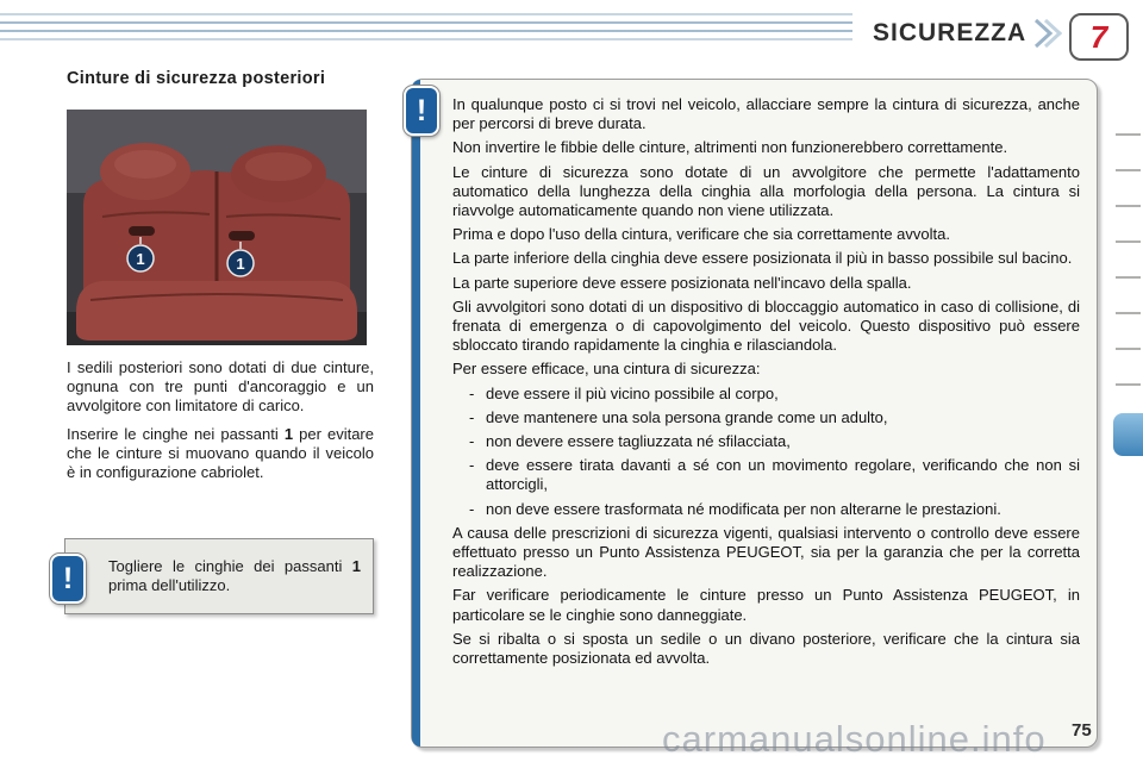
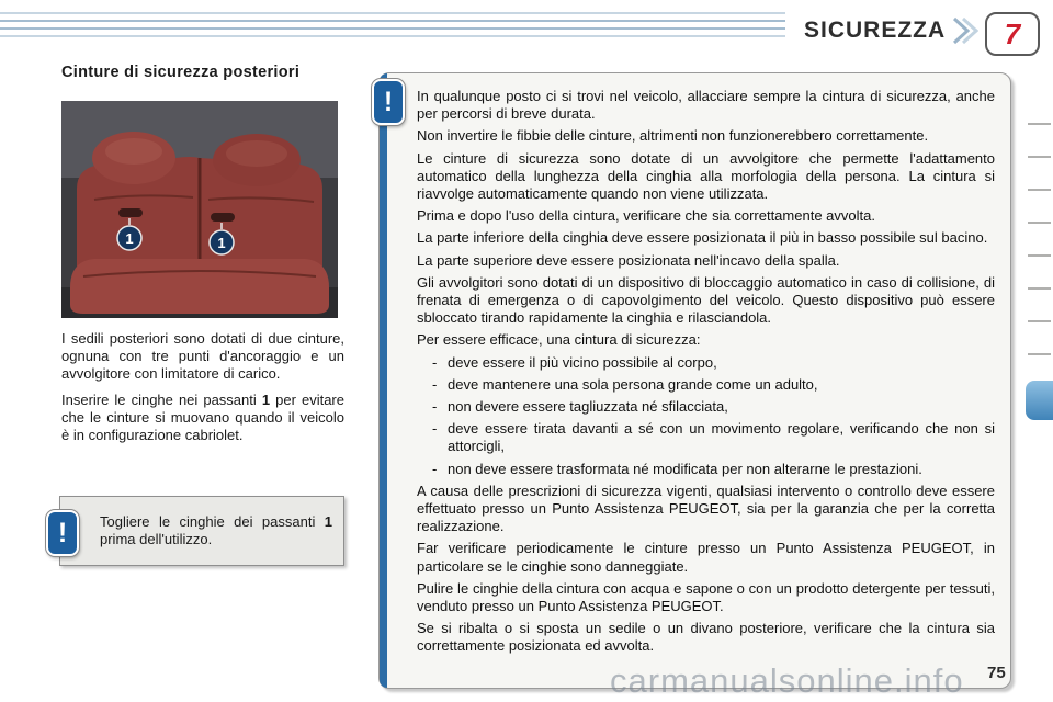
  SICUREZZA
  7
  Cinture di sicurezza posteriori
  1
  1
  I sedili posteriori sono dotati di due cinture, ognuna con tre punti d'ancoraggio e un avvolgitore con limitatore di carico.
  Inserire le cinghe nei passanti 1 per evitare che le cinture si muovano quando il veicolo è in configurazione cabriolet.
  Togliere le cinghie dei passanti 1 prima dell'utilizzo.
  !
  In qualunque posto ci si trovi nel veicolo, allacciare sempre la cintura di sicurezza, anche per percorsi di breve durata.
  Non invertire le fibbie delle cinture, altrimenti non funzionerebbero correttamente.
  Le cinture di sicurezza sono dotate di un avvolgitore che permette l'adattamento automatico della lunghezza della cinghia alla morfologia della persona. La cintura si riavvolge automaticamente quando non viene utilizzata.
  Prima e dopo l'uso della cintura, verificare che sia correttamente avvolta.
  La parte inferiore della cinghia deve essere posizionata il più in basso possibile sul bacino.
  La parte superiore deve essere posizionata nell'incavo della spalla.
  Gli avvolgitori sono dotati di un dispositivo di bloccaggio automatico in caso di collisione, di frenata di emergenza o di capovolgimento del veicolo. Questo dispositivo può essere sbloccato tirando rapidamente la cinghia e rilasciandola.
  Per essere efficace, una cintura di sicurezza:
  -
  deve essere il più vicino possibile al corpo,
  -
  deve mantenere una sola persona grande come un adulto,
  -
  non devere essere tagliuzzata né sfilacciata,
  -
  deve essere tirata davanti a sé con un movimento regolare, verificando che non si attorcigli,
  -
  non deve essere trasformata né modificata per non alterarne le prestazioni.
  A causa delle prescrizioni di sicurezza vigenti, qualsiasi intervento o controllo deve essere effettuato presso un Punto Assistenza PEUGEOT, sia per la garanzia che per la corretta realizzazione.
  Far verificare periodicamente le cinture presso un Punto Assistenza PEUGEOT, in particolare se le cinghie sono danneggiate.
+ Pulire le cinghie della cintura con acqua e sapone o con un prodotto detergente per tessuti, venduto presso un Punto Assistenza PEUGEOT.
  Se si ribalta o si sposta un sedile o un divano posteriore, verificare che la cintura sia correttamente posizionata ed avvolta.
  !
  75
  carmanualsonline.info
